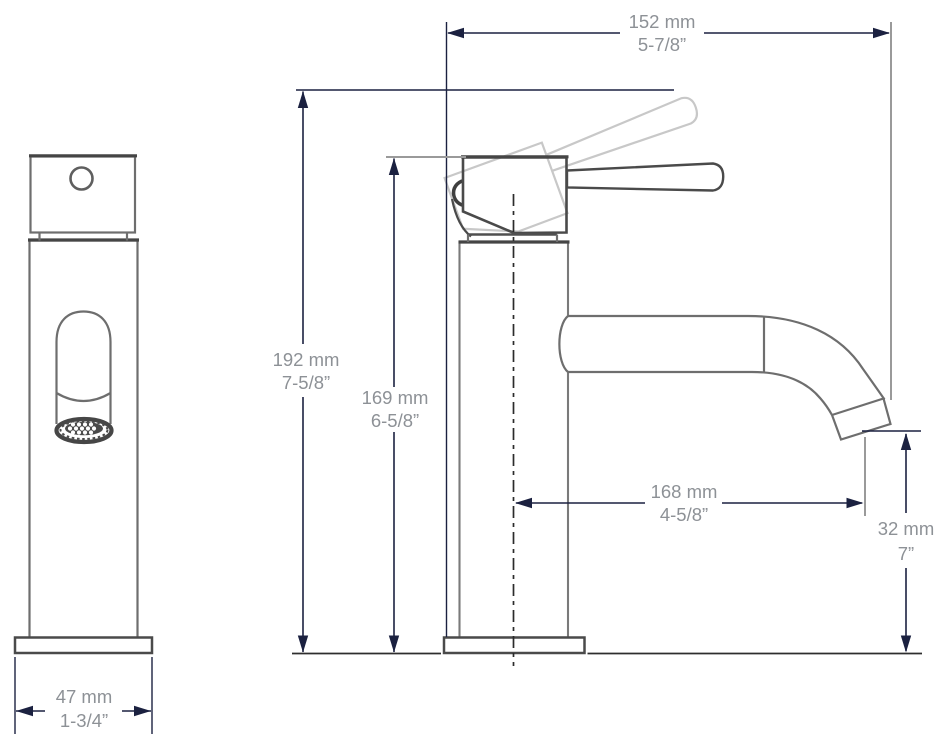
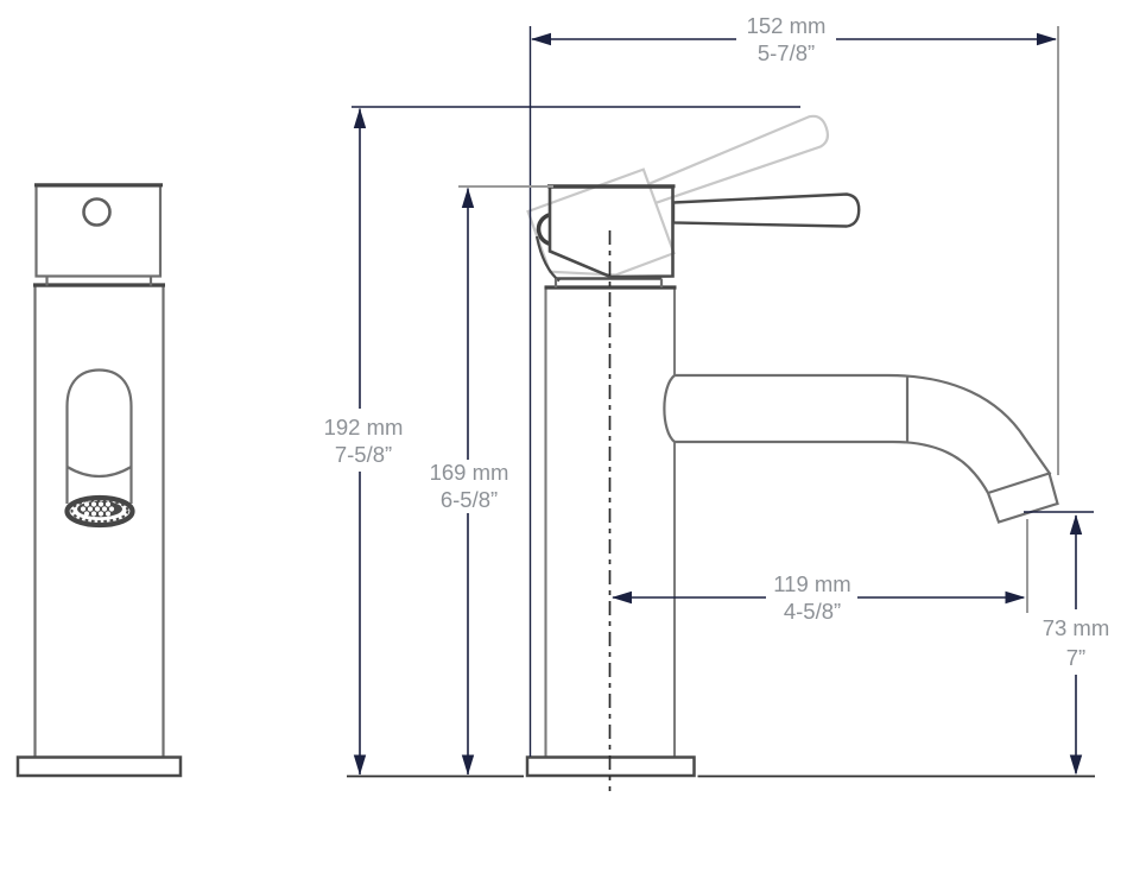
  152 mm
  5-7/8”
  192 mm
  7-5/8”
  169 mm
  6-5/8”
- 168 mm
+ 119 mm
  4-5/8”
- 32 mm
+ 73 mm
  7”
- 47 mm
- 1-3/4”
